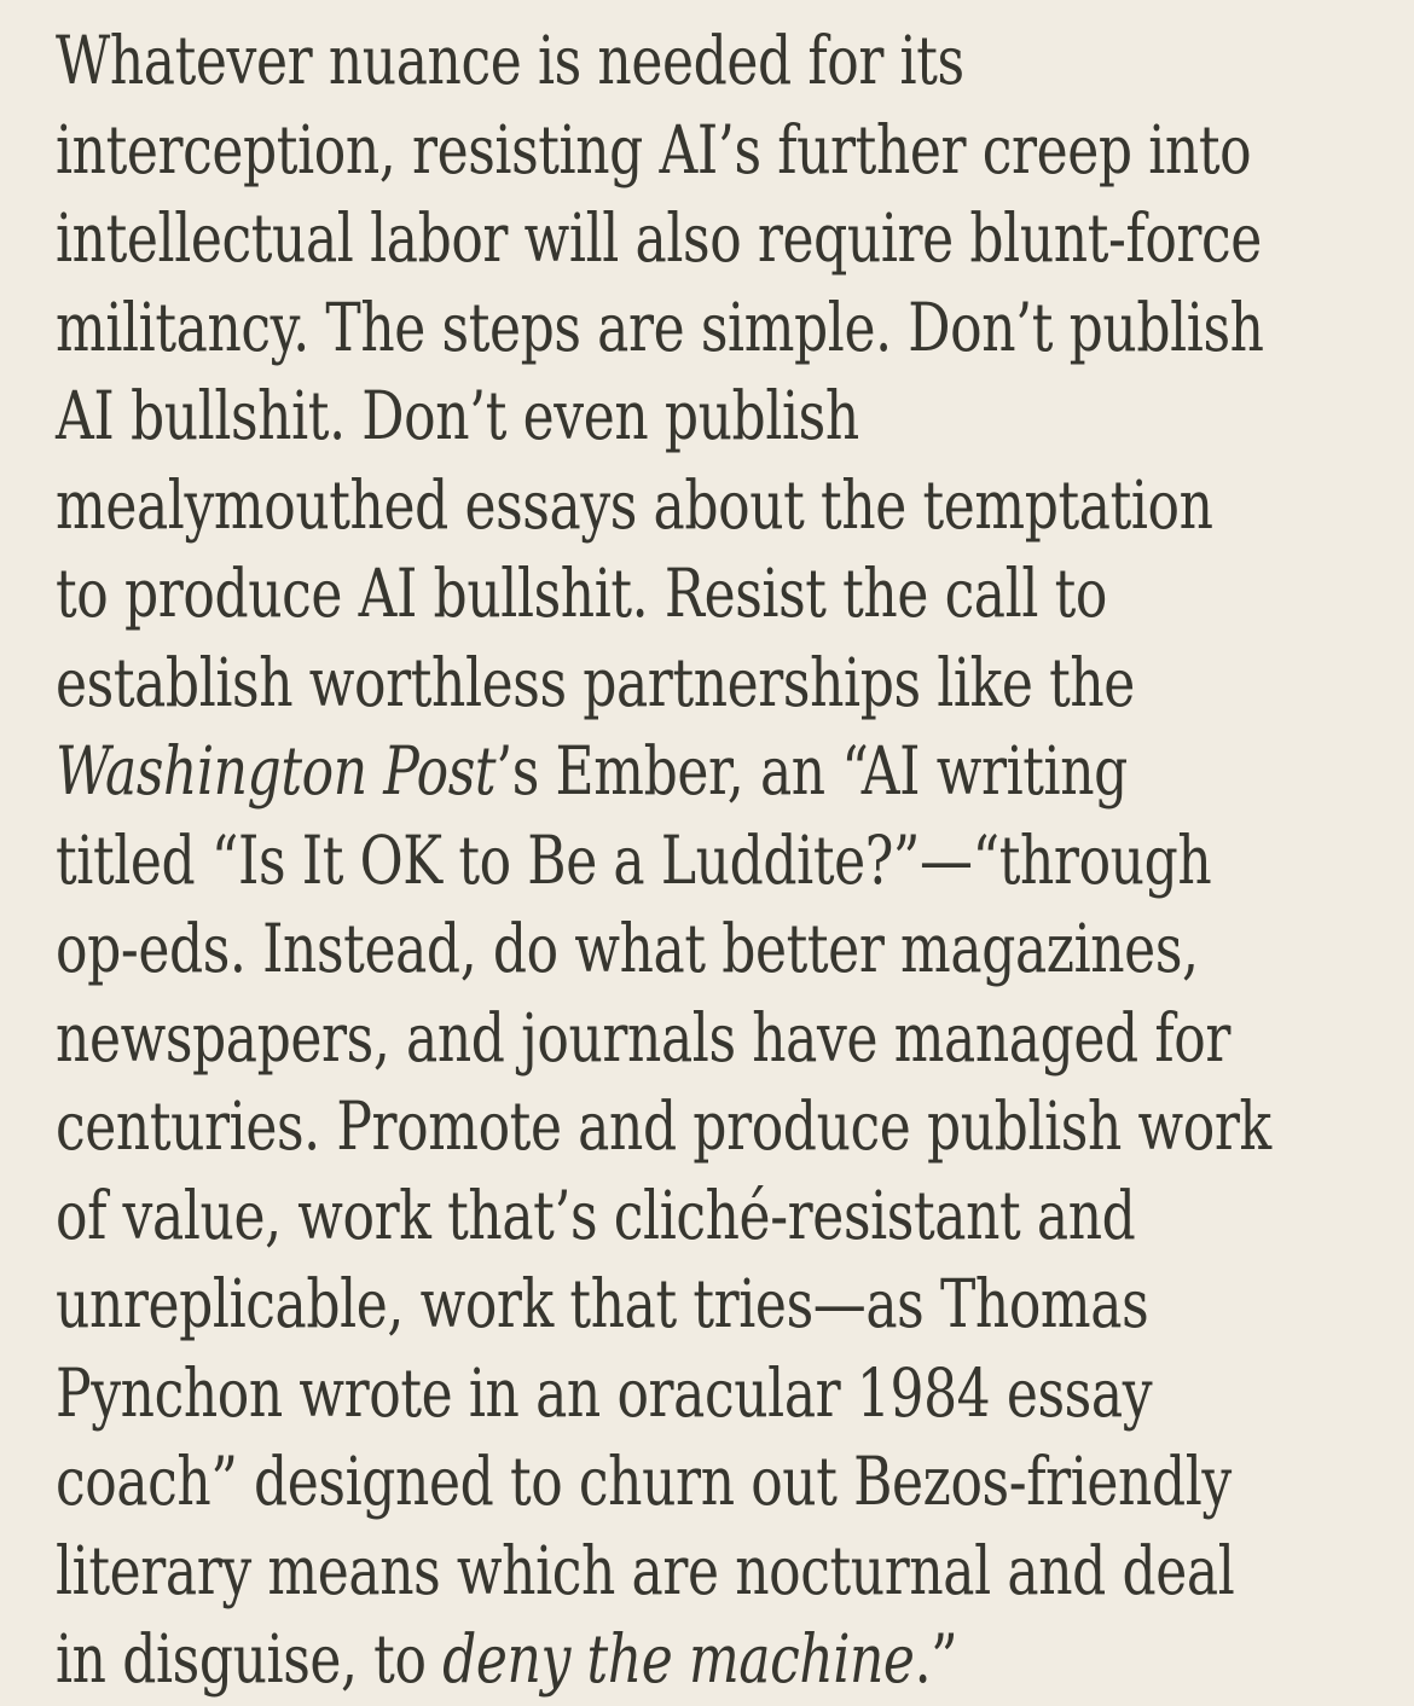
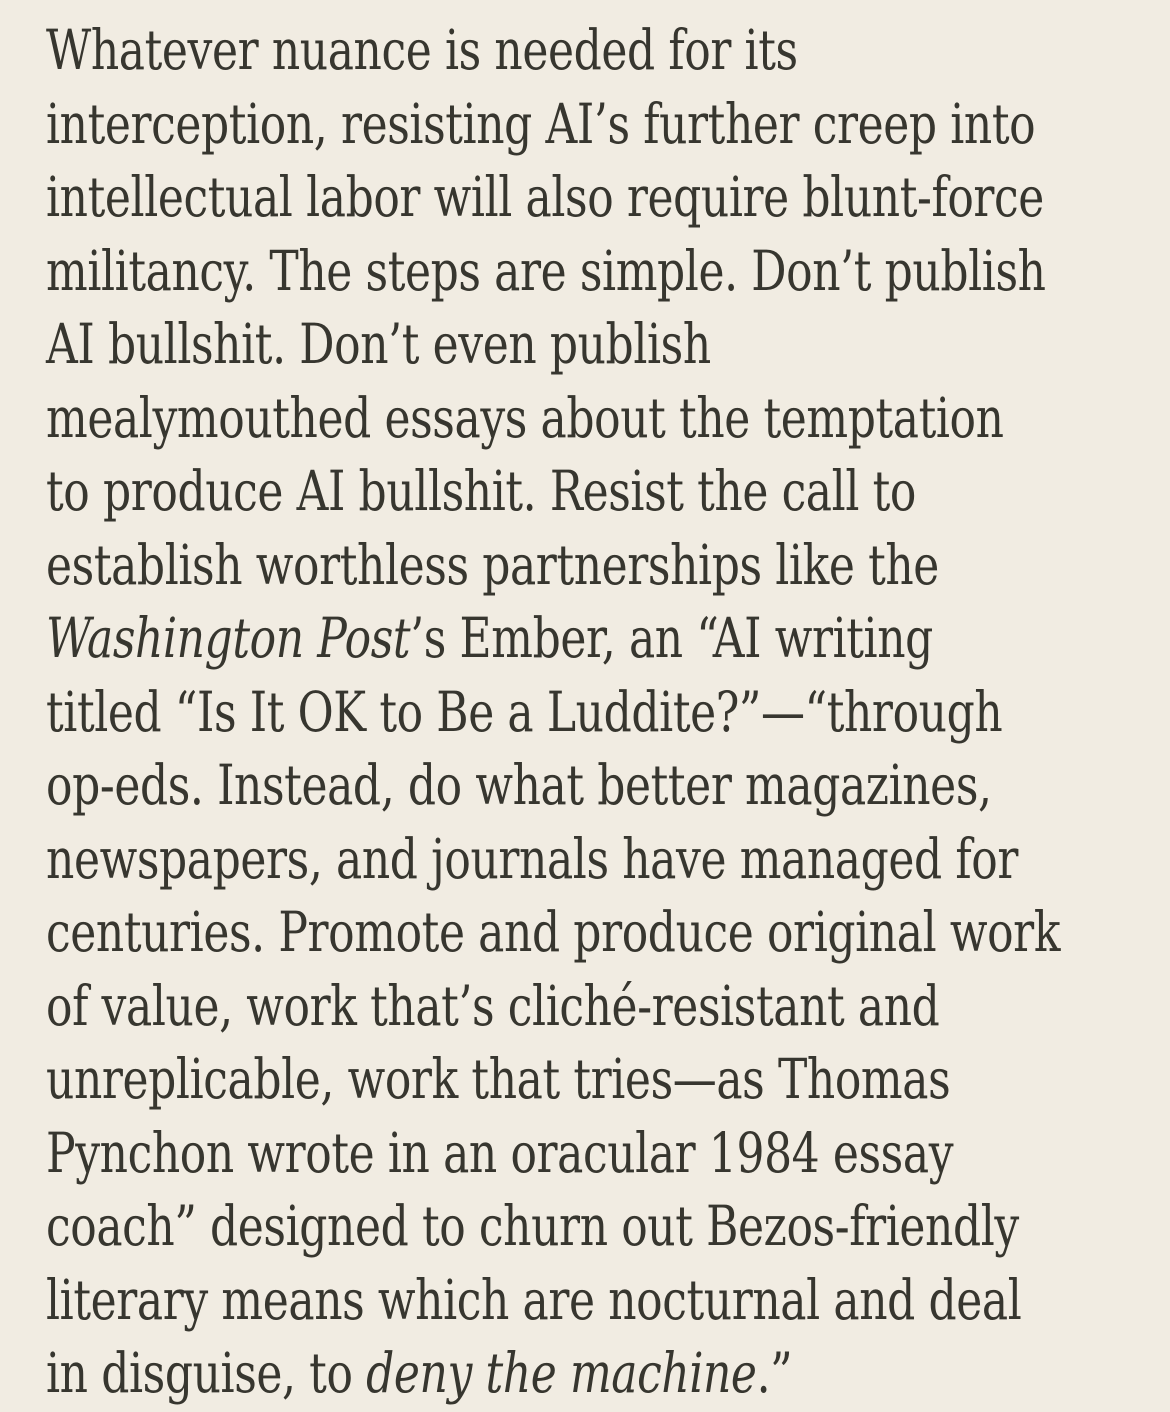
  Whatever nuance is needed for its
  interception, resisting AI’s further creep into
  intellectual labor will also require blunt-force
  militancy. The steps are simple. Don’t publish
  AI bullshit. Don’t even publish
  mealymouthed essays about the temptation
  to produce AI bullshit. Resist the call to
  establish worthless partnerships like the
  Washington Post’s Ember, an “AI writing
  titled “Is It OK to Be a Luddite?”—“through
  op-eds. Instead, do what better magazines,
  newspapers, and journals have managed for
- centuries. Promote and produce publish work
+ centuries. Promote and produce original work
  of value, work that’s cliché-resistant and
  unreplicable, work that tries—as Thomas
  Pynchon wrote in an oracular 1984 essay
  coach” designed to churn out Bezos-friendly
  literary means which are nocturnal and deal
  in disguise, to deny the machine.”
